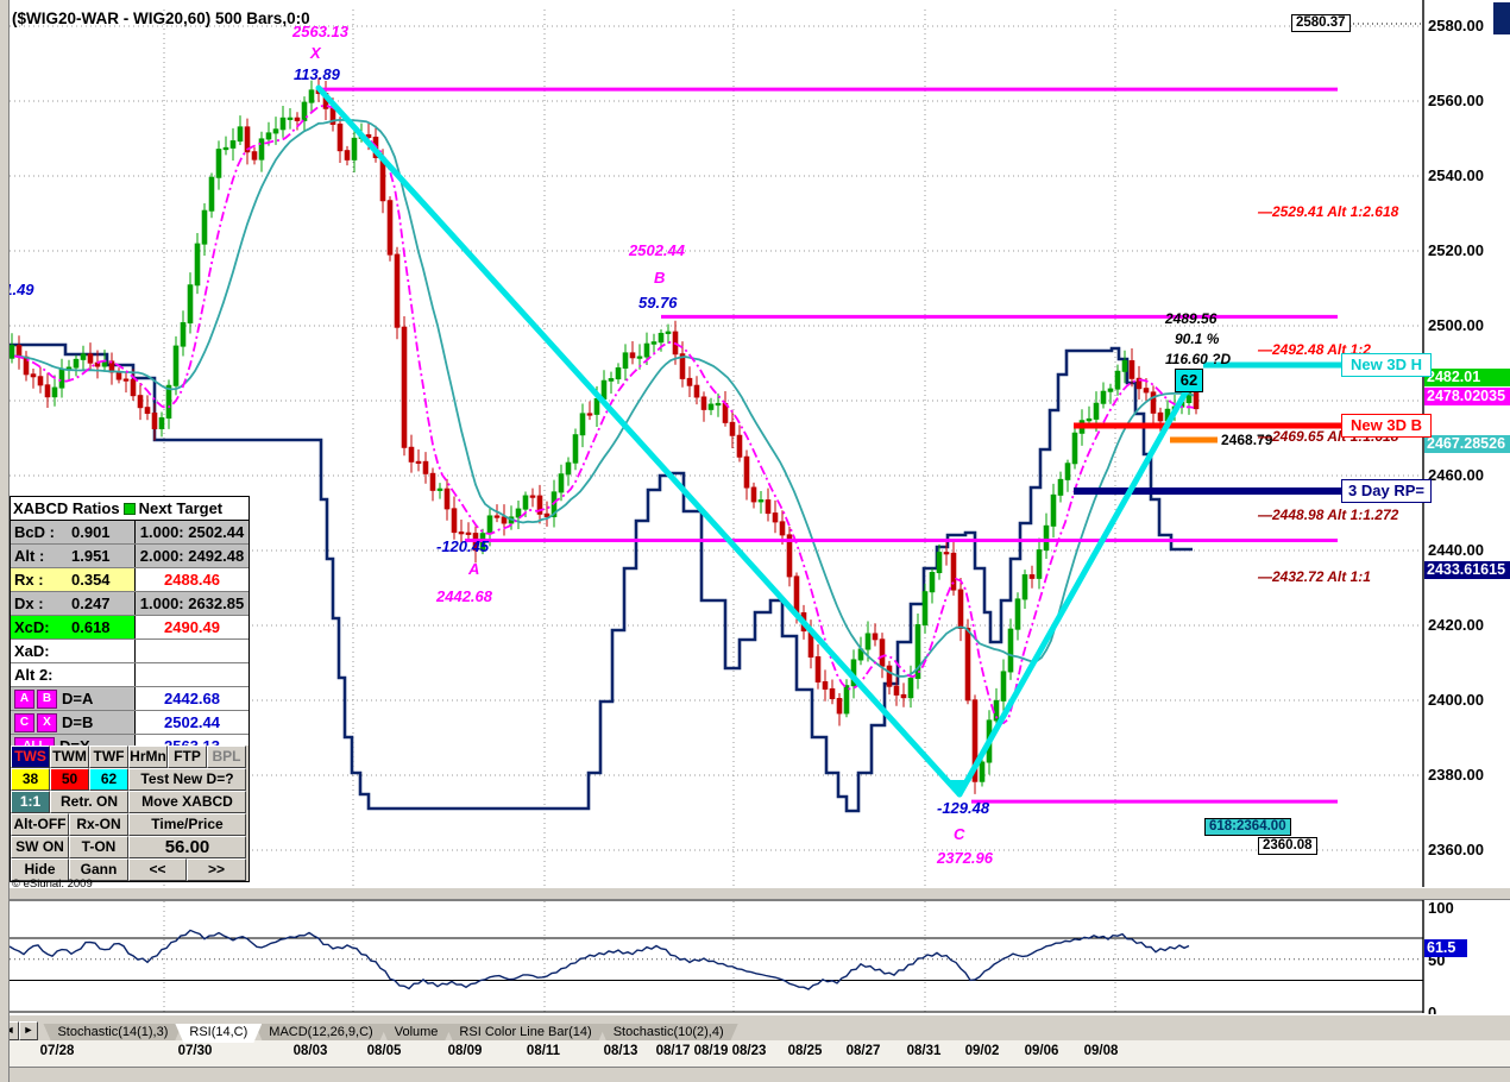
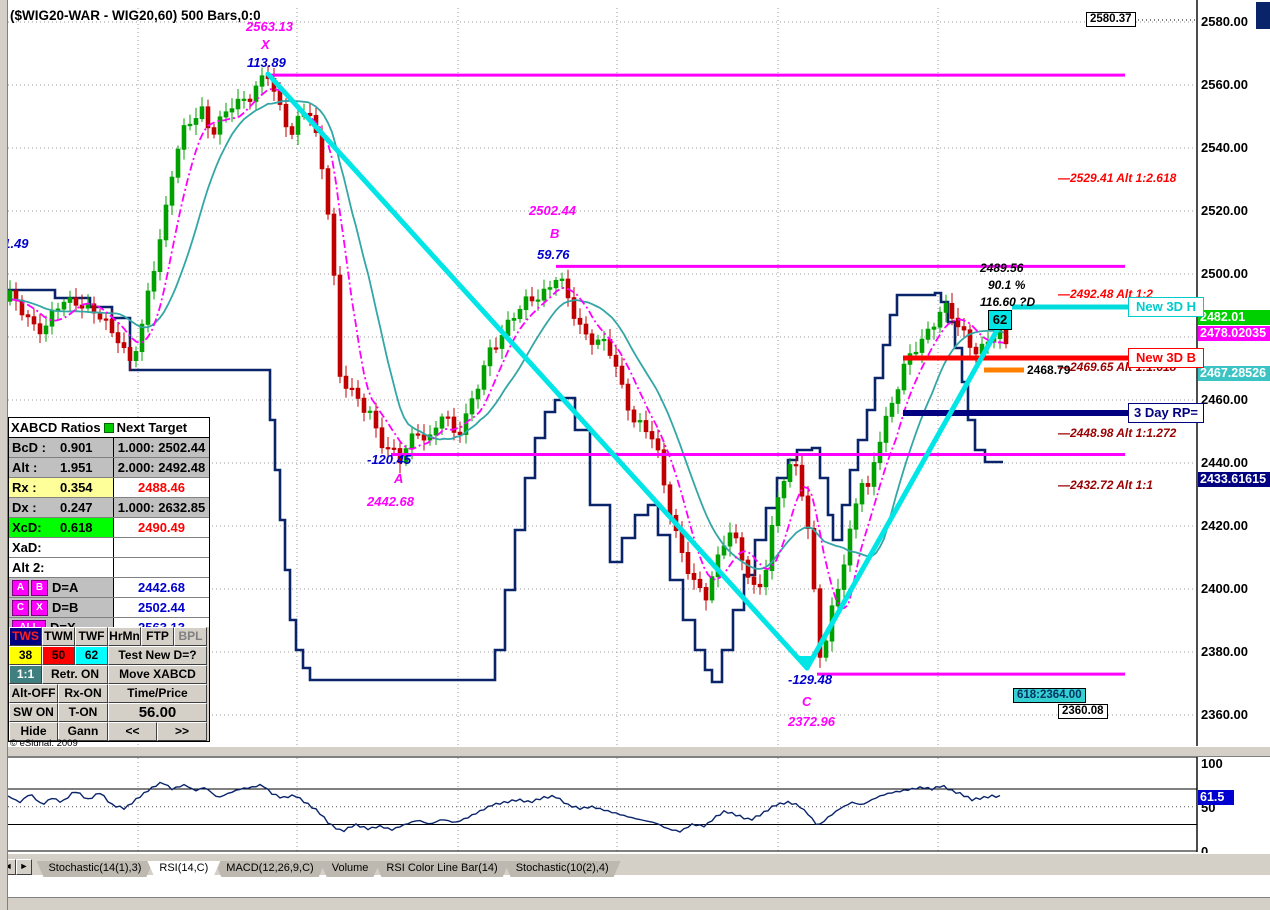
  ($WIG20-WAR - WIG20,60) 500 Bars,0:0
  2580.00
  2560.00
  2540.00
  2520.00
  2500.00
  2460.00
  2440.00
  2420.00
  2400.00
  2380.00
  2360.00
  2482.01
  2478.02035
  2467.28526
  2433.61615
  100
  50
  0
  61.5
  2563.13
  X
  113.89
  2502.44
  B
  59.76
  -120.45
  A
  2442.68
  -129.48
  C
  2372.96
  2489.56
  90.1 %
  116.60 ?D
  62
  2468.79
  —2529.41 Alt 1:2.618
  —2492.48 Alt 1:2
  —2448.98 Alt 1:1.272
  —2432.72 Alt 1:1
  New 3D H
  New 3D B
  3 Day RP=
  2580.37
  2360.08
  618:2364.00
  XABCD Ratios
  Next Target
  BcD :
  0.901
  1.000: 2502.44
  Alt :
  1.951
  2.000: 2492.48
  Rx :
  0.354
  2488.46
  Dx :
  0.247
  1.000: 2632.85
  XcD:
  0.618
  2490.49
  XaD:
  Alt 2:
  A
  B
  D=A
  2442.68
  C
  X
  D=B
  2502.44
  TWS
  TWM
  TWF
  HrMn
  FTP
  BPL
  38
  50
  62
  Test New D=?
  1:1
  Retr. ON
  Move XABCD
  Alt-OFF
  Rx-ON
  Time/Price
  SW ON
  T-ON
  56.00
  Hide
  Gann
  <<
  >>
  © eSignal, 2009
  ► Stochastic(14(1),3) RSI(14,C) MACD(12,26,9,C) Volume RSI Color Line Bar(14) Stochastic(10(2),4)
- 07/28
- 07/30
- 08/03
- 08/05
- 08/09
- 08/11
- 08/13
- 08/17
- 08/19
- 08/23
- 08/25
- 08/27
- 08/31
- 09/02
- 09/06
- 09/08
